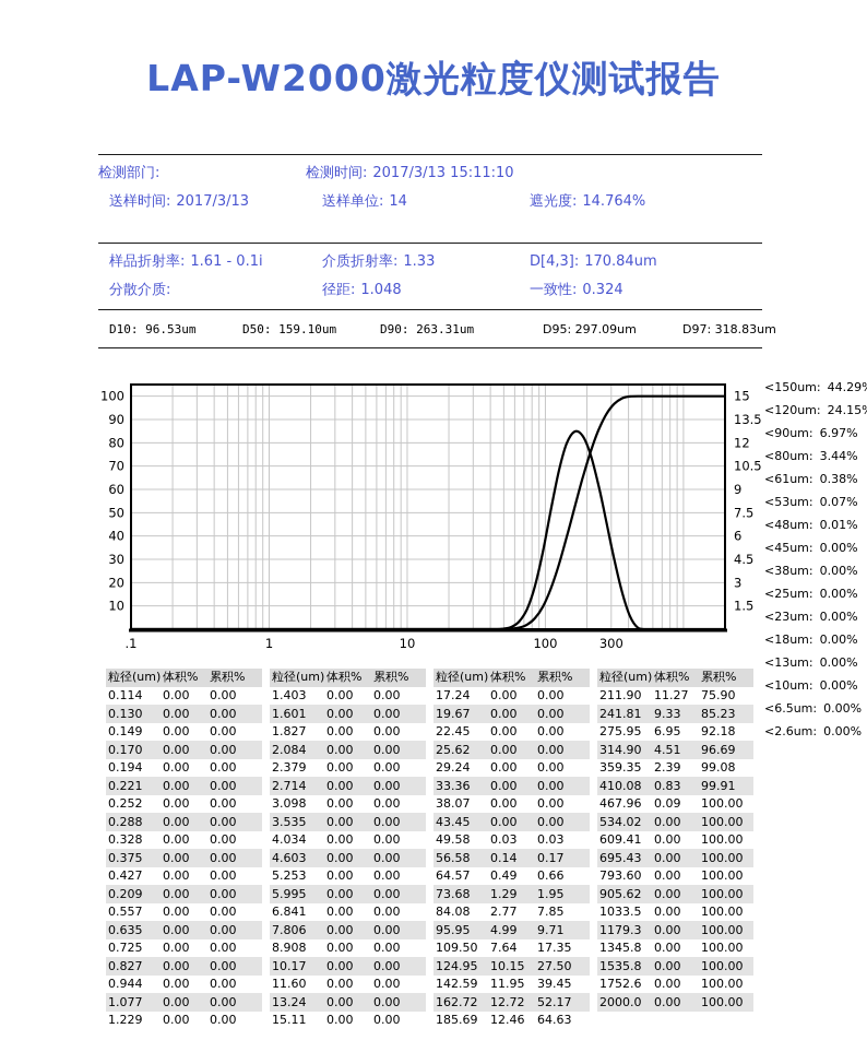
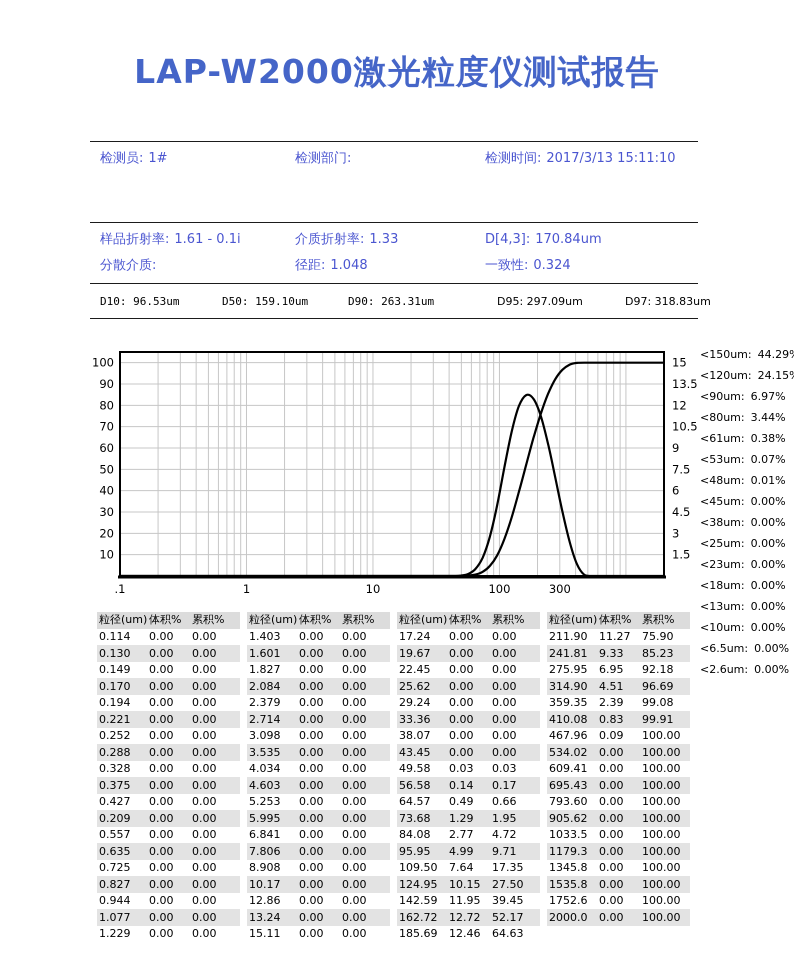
  LAP-W2000激光粒度仪测试报告
+ 检测员: 1#
  检测部门:
  检测时间: 2017/3/13 15:11:10
- 送样时间: 2017/3/13
- 送样单位: 14
- 遮光度: 14.764%
  样品折射率: 1.61 - 0.1i
  介质折射率: 1.33
  D[4,3]: 170.84um
  分散介质:
  径距: 1.048
  一致性: 0.324
  D10: 96.53um
  D50: 159.10um
  D90: 263.31um
  D95: 297.09um
  D97: 318.83um
  10
  1.5
  20
  3
  30
  4.5
  40
  6
  50
  7.5
  60
  9
  70
  10.5
  80
  12
  90
  13.5
  100
  15
  .1
  1
  10
  100
  300
  <150um:
  44.29
  <120um:
  24.15
  <90um:
  6.97%
  <80um:
  3.44%
  <61um:
  0.38%
  <53um:
  0.07%
  <48um:
  0.01%
  <45um:
  0.00%
  <38um:
  0.00%
  <25um:
  0.00%
  <23um:
  0.00%
  <18um:
  0.00%
  <13um:
  0.00%
  <10um:
  0.00%
  <6.5um:
  0.00%
  <2.6um:
  0.00%
  粒径(um)
  体积%
  累积%
  0.114
  0.00
  0.00
  0.130
  0.00
  0.00
  0.149
  0.00
  0.00
  0.170
  0.00
  0.00
  0.194
  0.00
  0.00
  0.221
  0.00
  0.00
  0.252
  0.00
  0.00
  0.288
  0.00
  0.00
  0.328
  0.00
  0.00
  0.375
  0.00
  0.00
  0.427
  0.00
  0.00
  0.209
  0.00
  0.00
  0.557
  0.00
  0.00
  0.635
  0.00
  0.00
  0.725
  0.00
  0.00
  0.827
  0.00
  0.00
  0.944
  0.00
  0.00
  1.077
  0.00
  0.00
  1.229
  0.00
  0.00
  粒径(um)
  体积%
  累积%
  1.403
  0.00
  0.00
  1.601
  0.00
  0.00
  1.827
  0.00
  0.00
  2.084
  0.00
  0.00
  2.379
  0.00
  0.00
  2.714
  0.00
  0.00
  3.098
  0.00
  0.00
  3.535
  0.00
  0.00
  4.034
  0.00
  0.00
  4.603
  0.00
  0.00
  5.253
  0.00
  0.00
  5.995
  0.00
  0.00
  6.841
  0.00
  0.00
  7.806
  0.00
  0.00
  8.908
  0.00
  0.00
  10.17
  0.00
  0.00
- 11.60
+ 12.86
  0.00
  0.00
  13.24
  0.00
  0.00
  15.11
  0.00
  0.00
  粒径(um)
  体积%
  累积%
  17.24
  0.00
  0.00
  19.67
  0.00
  0.00
  22.45
  0.00
  0.00
  25.62
  0.00
  0.00
  29.24
  0.00
  0.00
  33.36
  0.00
  0.00
  38.07
  0.00
  0.00
  43.45
  0.00
  0.00
  49.58
  0.03
  0.03
  56.58
  0.14
  0.17
  64.57
  0.49
  0.66
  73.68
  1.29
  1.95
  84.08
  2.77
- 7.85
+ 4.72
  95.95
  4.99
  9.71
  109.50
  7.64
  17.35
  124.95
  10.15
  27.50
  142.59
  11.95
  39.45
  162.72
  12.72
  52.17
  185.69
  12.46
  64.63
  粒径(um)
  体积%
  累积%
  211.90
  11.27
  75.90
  241.81
  9.33
  85.23
  275.95
  6.95
  92.18
  314.90
  4.51
  96.69
  359.35
  2.39
  99.08
  410.08
  0.83
  99.91
  467.96
  0.09
  100.00
  534.02
  0.00
  100.00
  609.41
  0.00
  100.00
  695.43
  0.00
  100.00
  793.60
  0.00
  100.00
  905.62
  0.00
  100.00
  1033.5
  0.00
  100.00
  1179.3
  0.00
  100.00
  1345.8
  0.00
  100.00
  1535.8
  0.00
  100.00
  1752.6
  0.00
  100.00
  2000.0
  0.00
  100.00
